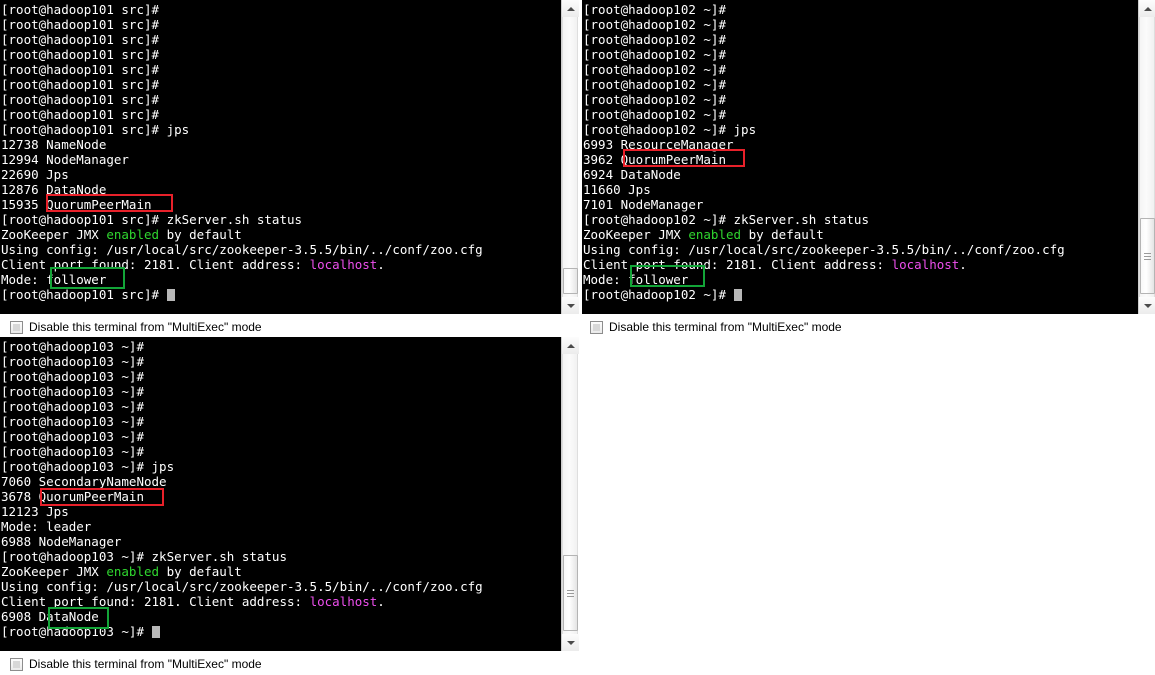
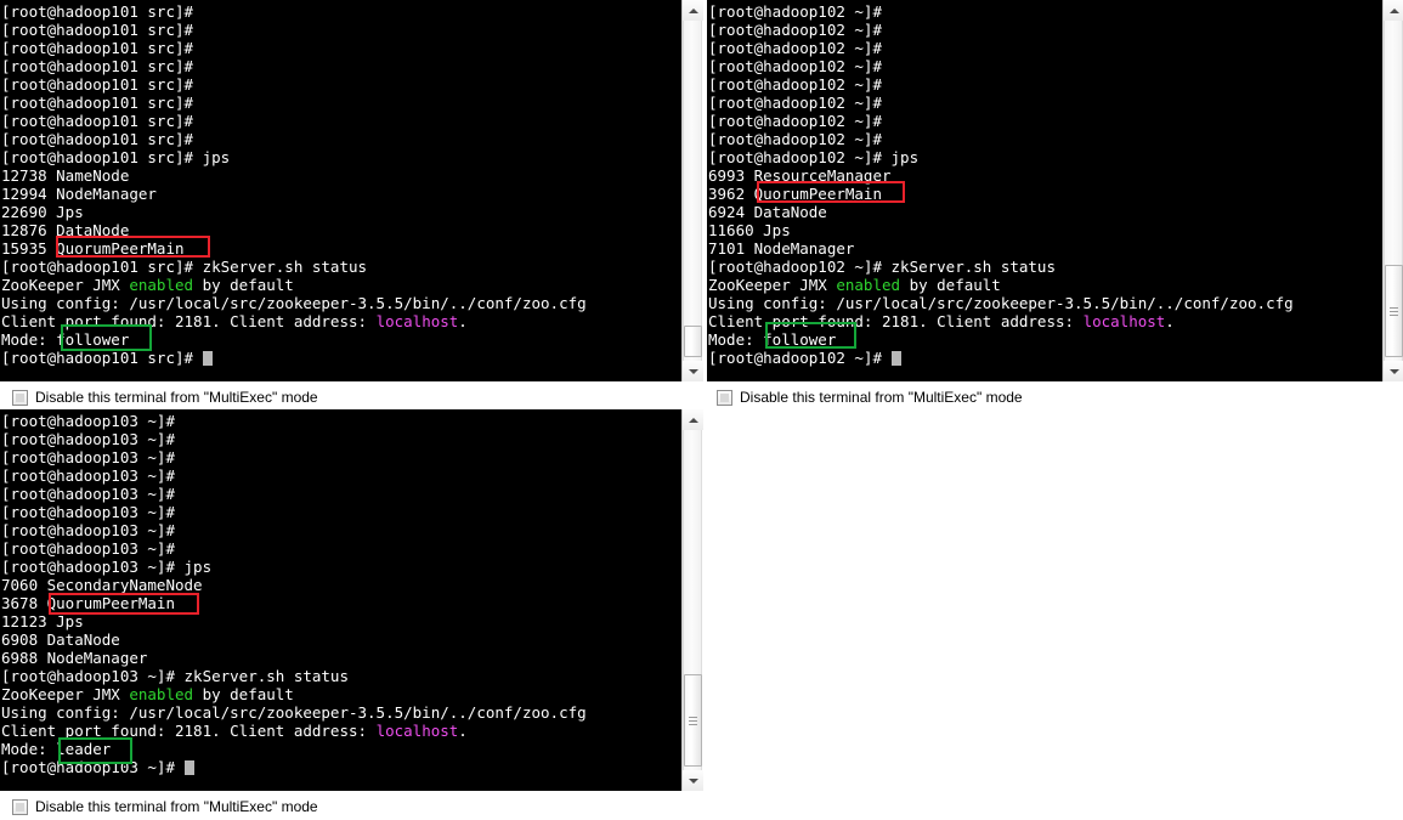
  [root@hadoop101 src]#
  [root@hadoop101 src]#
  [root@hadoop101 src]#
  [root@hadoop101 src]#
  [root@hadoop101 src]#
  [root@hadoop101 src]#
  [root@hadoop101 src]#
  [root@hadoop101 src]#
  [root@hadoop101 src]# jps
  12738 NameNode
  12994 NodeManager
  22690 Jps
  12876 DataNode
  15935 QuorumPeerMain
  [root@hadoop101 src]# zkServer.sh status
  ZooKeeper JMX enabled by default
  Using config: /usr/local/src/zookeeper-3.5.5/bin/../conf/zoo.cfg
  Client port found: 2181. Client address: localhost.
  Mode: follower
  [root@hadoop101 src]#
  Disable this terminal from "MultiExec" mode
  [root@hadoop102 ~]#
  [root@hadoop102 ~]#
  [root@hadoop102 ~]#
  [root@hadoop102 ~]#
  [root@hadoop102 ~]#
  [root@hadoop102 ~]#
  [root@hadoop102 ~]#
  [root@hadoop102 ~]#
  [root@hadoop102 ~]# jps
  6993 ResourceManager
  3962 QuorumPeerMain
  6924 DataNode
  11660 Jps
  7101 NodeManager
  [root@hadoop102 ~]# zkServer.sh status
  ZooKeeper JMX enabled by default
  Using config: /usr/local/src/zookeeper-3.5.5/bin/../conf/zoo.cfg
  Client port found: 2181. Client address: localhost.
  Mode: follower
  [root@hadoop102 ~]#
  Disable this terminal from "MultiExec" mode
  [root@hadoop103 ~]#
  [root@hadoop103 ~]#
  [root@hadoop103 ~]#
  [root@hadoop103 ~]#
  [root@hadoop103 ~]#
  [root@hadoop103 ~]#
  [root@hadoop103 ~]#
  [root@hadoop103 ~]#
  [root@hadoop103 ~]# jps
  7060 SecondaryNameNode
  3678 QuorumPeerMain
  12123 Jps
- Mode: leader
+ 6908 DataNode
  6988 NodeManager
  [root@hadoop103 ~]# zkServer.sh status
  ZooKeeper JMX enabled by default
  Using config: /usr/local/src/zookeeper-3.5.5/bin/../conf/zoo.cfg
  Client port found: 2181. Client address: localhost.
- 6908 DataNode
+ Mode: leader
  [root@hadoop103 ~]#
  Disable this terminal from "MultiExec" mode
